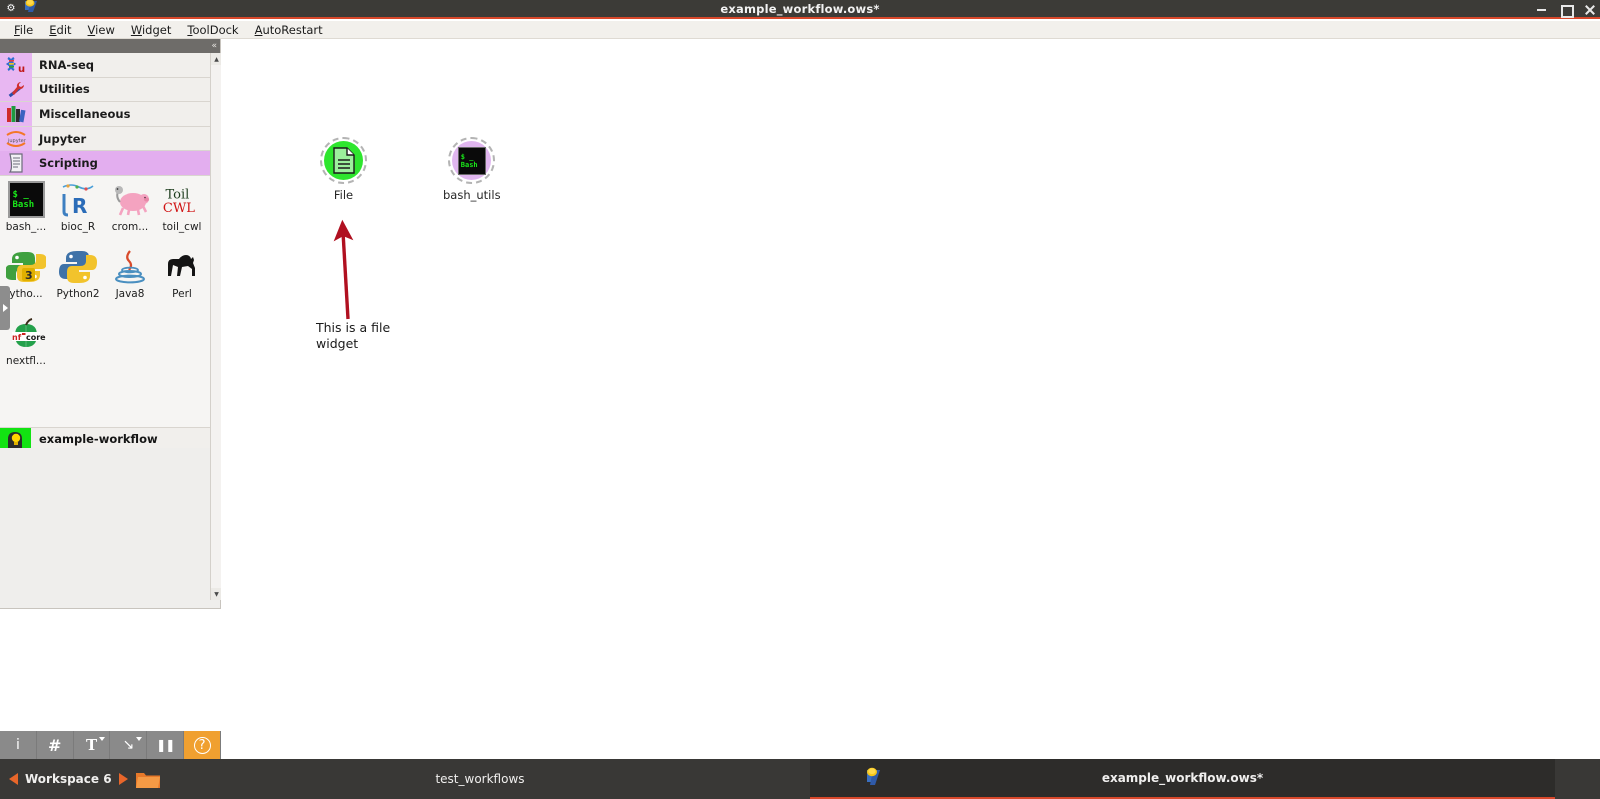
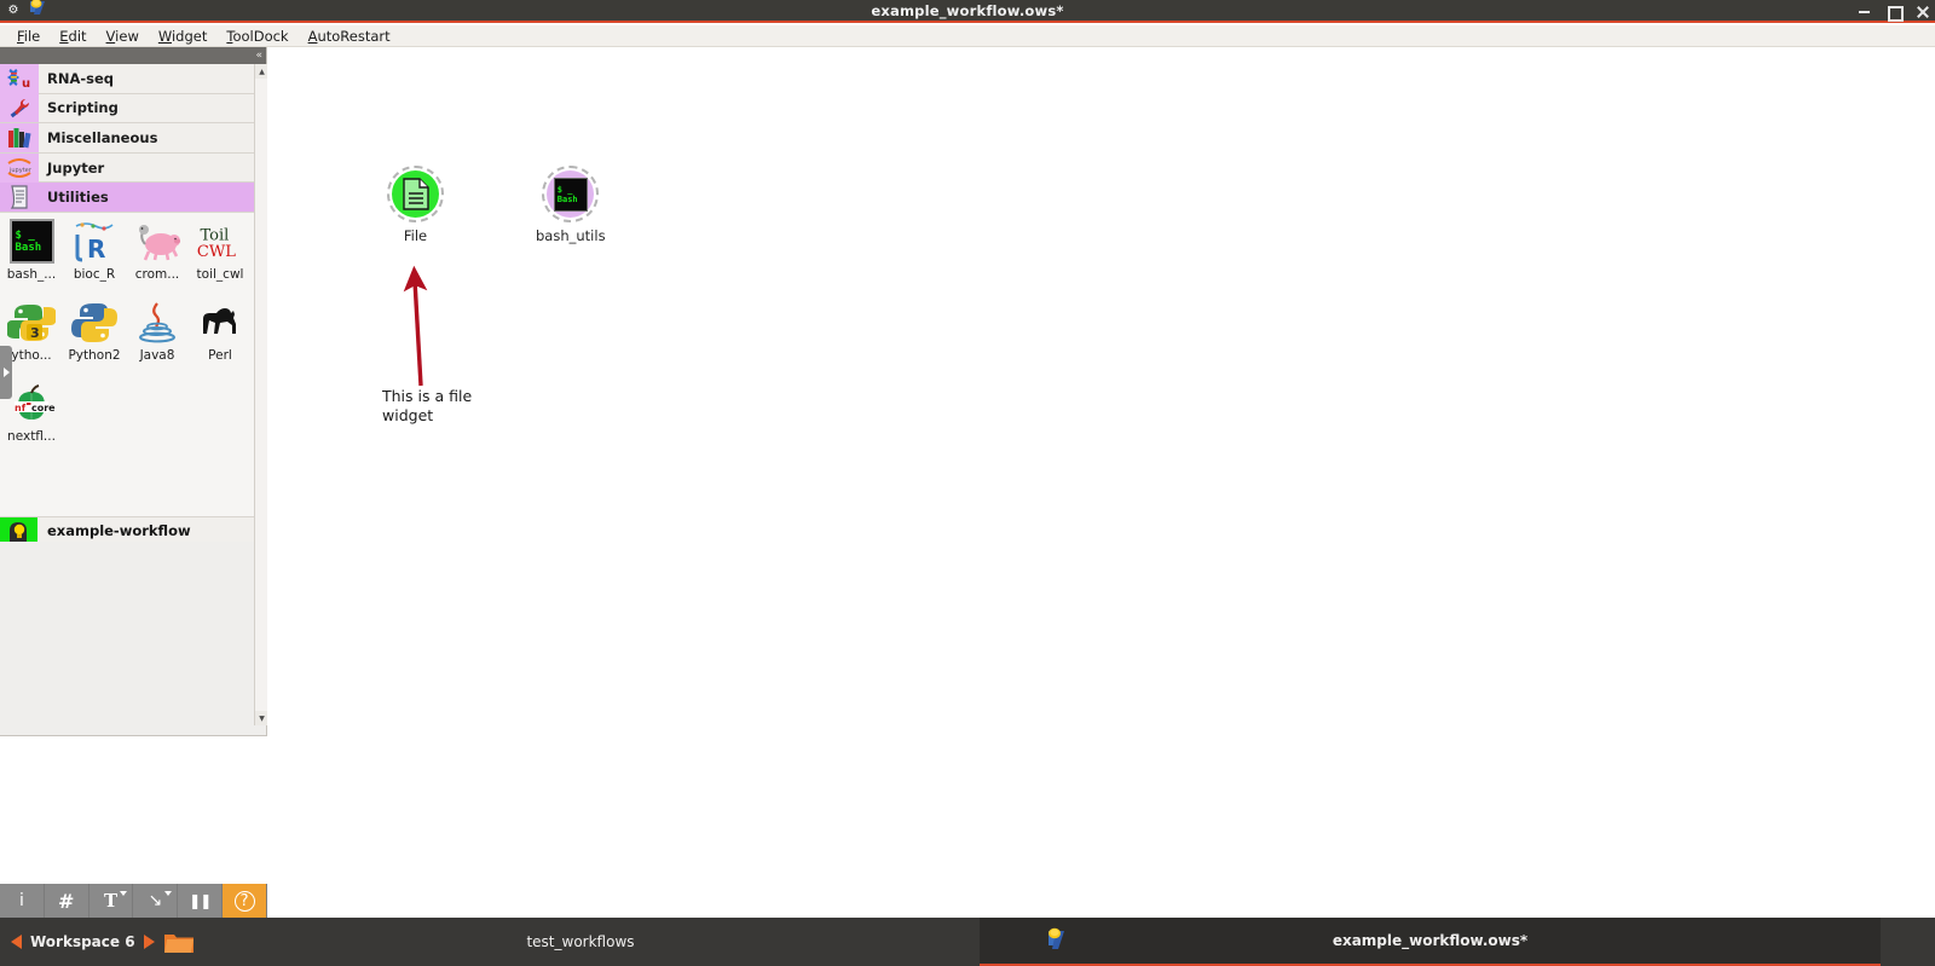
  ⚙
  example_workflow.ows*
  File
  Edit
  View
  Widget
  ToolDock
  AutoRestart
  «
  u
  RNA-seq
- Utilities
+ Scripting
  Miscellaneous
  Jupyter
- Scripting
+ Utilities
  $ _
  Bash
  bash_...
  R
  bioc_R
  crom...
  Toil
  CWL
  toil_cwl
  3
  ytho...
  Python2
  Java8
  Perl
  nf
  core
  nextfl...
  example-workflow
  File
  $ _
  Bash
  bash_utils
  This is a file widget
  i
  #
  T
  ↘
  ❚❚
  ?
  Workspace 6
  test_workflows
  example_workflow.ows*
